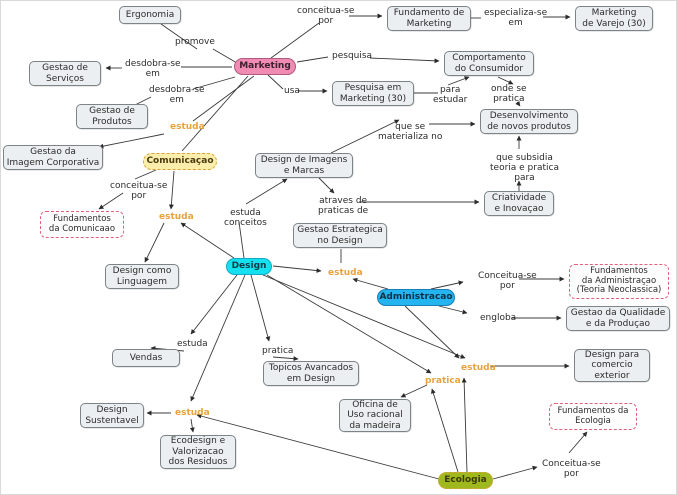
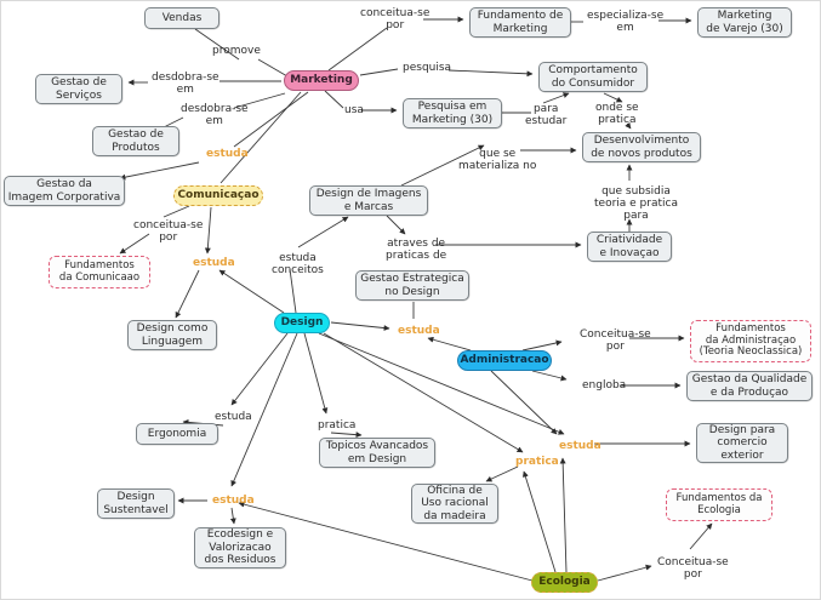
- Ergonomia
+ Vendas
  Fundamento de
  Marketing
  Marketing
  de Varejo (30)
  Gestao de
  Serviços
  Marketing
  Comportamento
  do Consumidor
  Pesquisa em
  Marketing (30)
  Gestao de
  Produtos
  Desenvolvimento
  de novos produtos
  Gestao da
  Imagem Corporativa
  Comunicaçao
  Design de Imagens
  e Marcas
  Criatividade
  e Inovaçao
  Fundamentos
  da Comunicaao
  Gestao Estrategica
  no Design
  Design
  Design como
  Linguagem
  Fundamentos
  da Administraçao
  (Teoria Neoclassica)
  Administracao
  Gestao da Qualidade
  e da Produçao
- Vendas
+ Ergonomia
  Design para
  comercio
  exterior
  Topicos Avancados
  em Design
  Oficina de
  Uso racional
  da madeira
  Design
  Sustentavel
  Fundamentos da
  Ecologia
  Ecodesign e
  Valorizacao
  dos Residuos
  Ecologia
  conceitua-se
  por
  especializa-se
  em
  promove
  pesquisa
  desdobra-se
  em
  usa
  desdobra-se
  em
  para
  estudar
  onde se
  pratica
  estuda
  que se
  materializa no
  que subsidia
  teoria e pratica
  para
  conceitua-se
  por
  atraves de
  praticas de
  estuda
  estuda
  conceitos
  estuda
  Conceitua-se
  por
  engloba
  estuda
  pratica
  estuda
  pratica
  estuda
  Conceitua-se
  por
